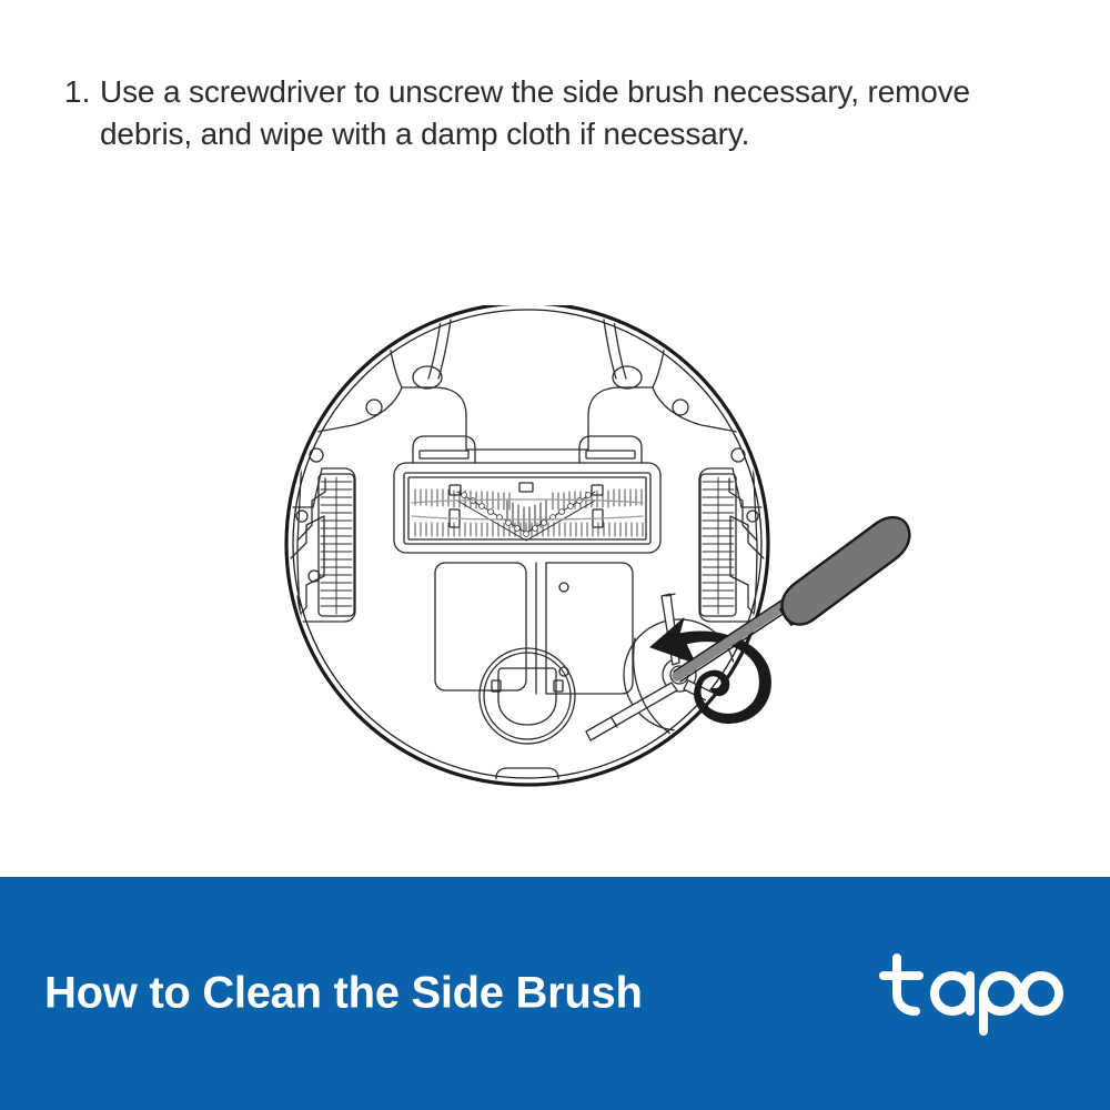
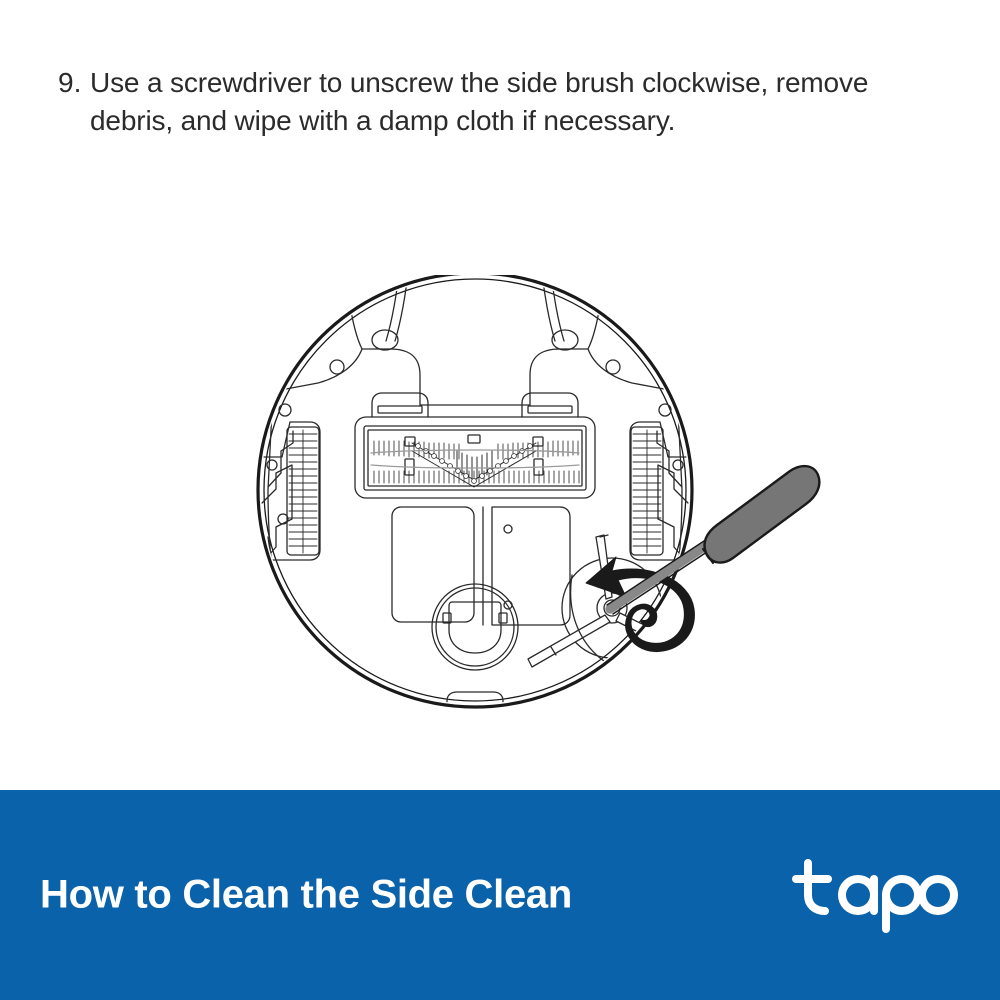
- 1.
+ 9.
- Use a screwdriver to unscrew the side brush necessary, remove debris, and wipe with a damp cloth if necessary.
+ Use a screwdriver to unscrew the side brush clockwise, remove debris, and wipe with a damp cloth if necessary.
- How to Clean the Side Brush
+ How to Clean the Side Clean
